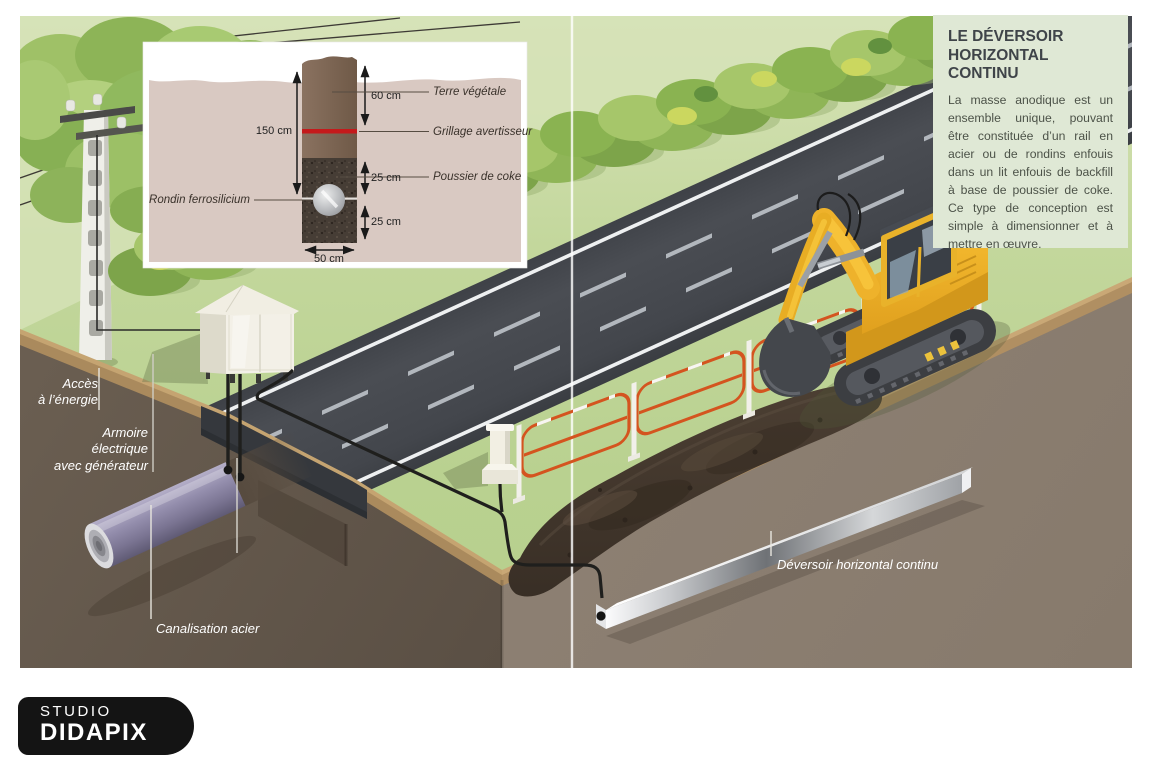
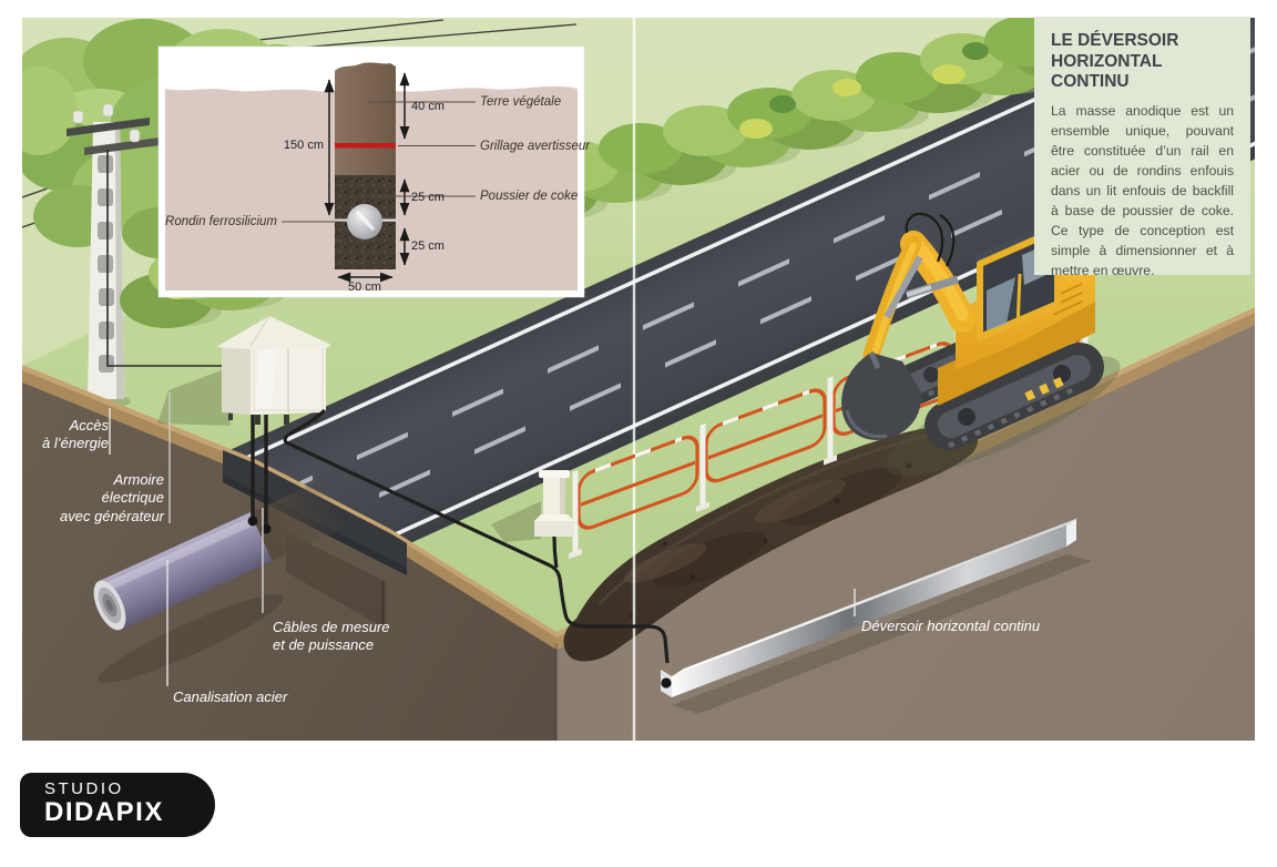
  LE DÉVERSOIR HORIZONTAL CONTINU
  La masse anodique est un ensemble unique, pouvant être constituée d’un rail en acier ou de rondins enfouis dans un lit enfouis de backfill à base de poussier de coke. Ce type de conception est simple à dimensionner et à mettre en œuvre.
  Accès
  à l’énergie
  Armoire
  électrique
  avec générateur
+ Câbles de mesure
+ et de puissance
  Canalisation acier
  Déversoir horizontal continu
  Terre végétale
  Grillage avertisseur
  Poussier de coke
  Rondin ferrosilicium
  150 cm
- 60 cm
+ 40 cm
  25 cm
  25 cm
  50 cm
  STUDIO
  DIDAPIX
